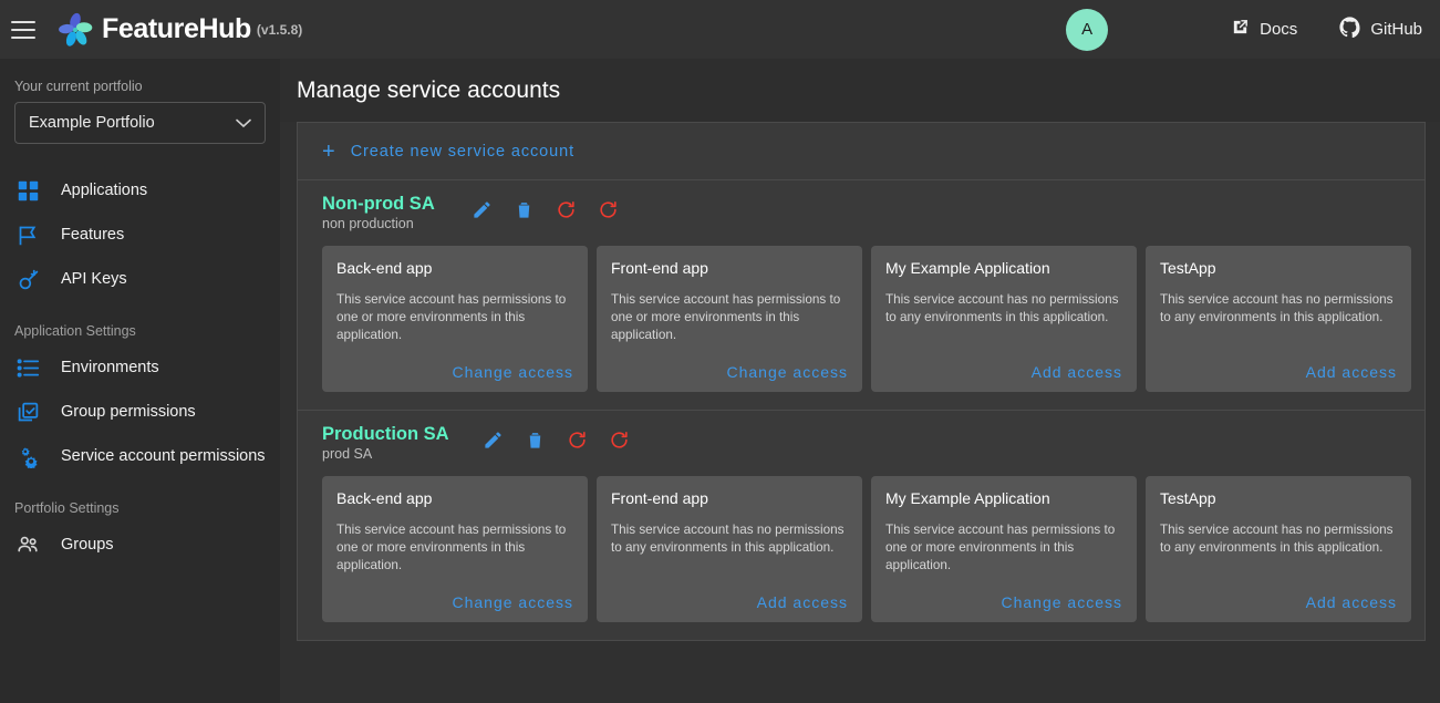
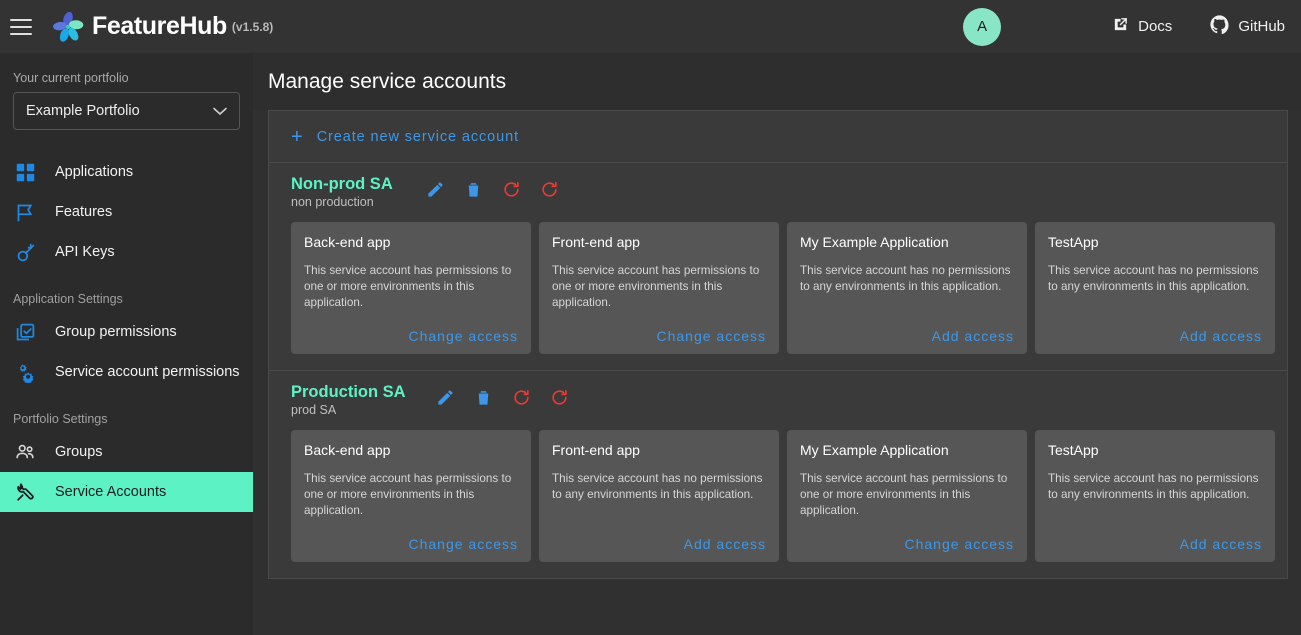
  FeatureHub
  (v1.5.8)
  A
  Docs
  GitHub
  Your current portfolio
  Example Portfolio
  Applications
  Features
  API Keys
  Application Settings
- Environments
  Group permissions
  Service account permissions
  Portfolio Settings
  Groups
+ Service Accounts
  Manage service accounts
  +
  Create new service account
  Non-prod SA
  non production
  Back-end app
  This service account has permissions to one or more environments in this application.
  Change access
  Front-end app
  This service account has permissions to one or more environments in this application.
  Change access
  My Example Application
  This service account has no permissions to any environments in this application.
  Add access
  TestApp
  This service account has no permissions to any environments in this application.
  Add access
  Production SA
  prod SA
  Back-end app
  This service account has permissions to one or more environments in this application.
  Change access
  Front-end app
  This service account has no permissions to any environments in this application.
  Add access
  My Example Application
  This service account has permissions to one or more environments in this application.
  Change access
  TestApp
  This service account has no permissions to any environments in this application.
  Add access
